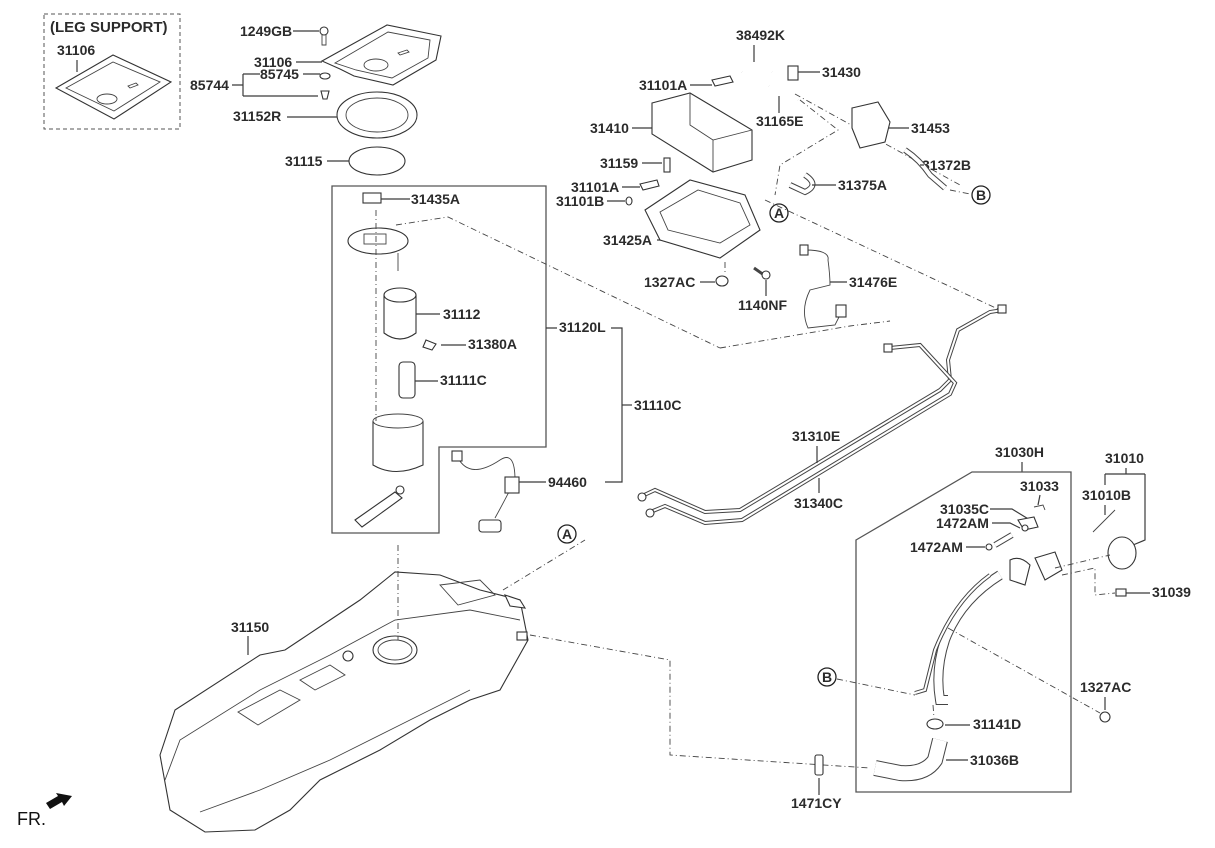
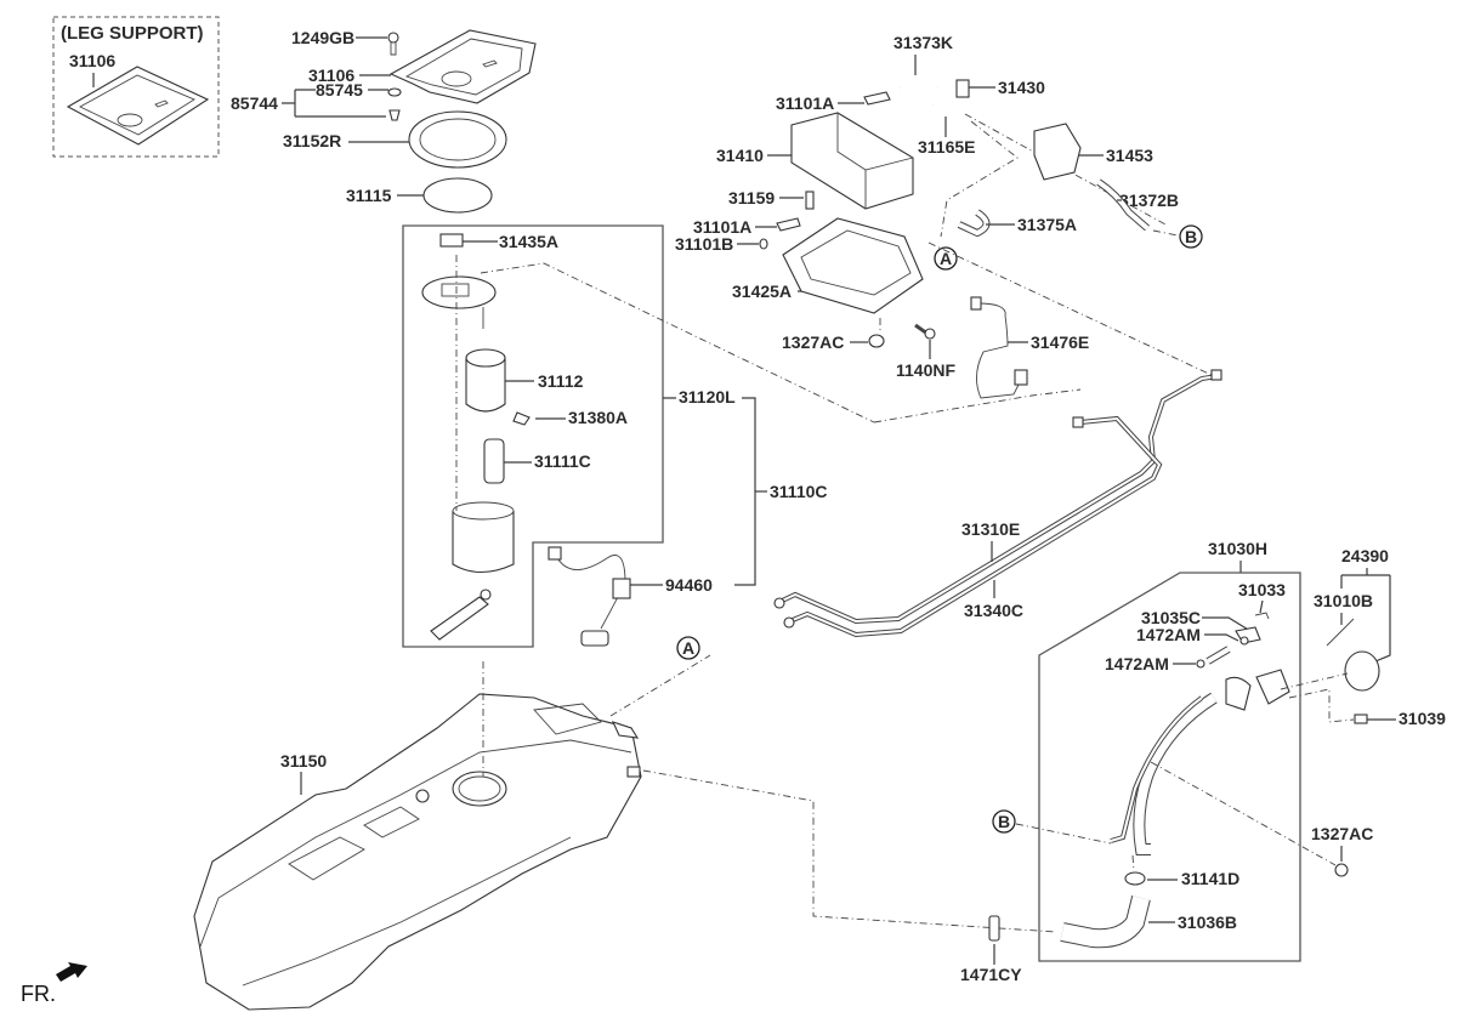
  (LEG SUPPORT)
  31106
  1249GB
  31106
  85744
  85745
  31152R
  31115
  31435A
  31112
  31380A
  31111C
  31120L
  31110C
  94460
- 38492K
+ 31373K
  31430
  31101A
  31165E
  31410
  31453
  1372B
  B
  31159
  31101A
  31101B
  31375A
  A
  31425A
  1327AC
  1140NF
  31476E
  31310E
  31340C
  31030H
  31033
  31035C
  1472AM
  1472AM
- 31010
+ 24390
  31010B
  31039
  1327AC
  B
  31141D
  31036B
  1471CY
  31150
  A
  FR.
